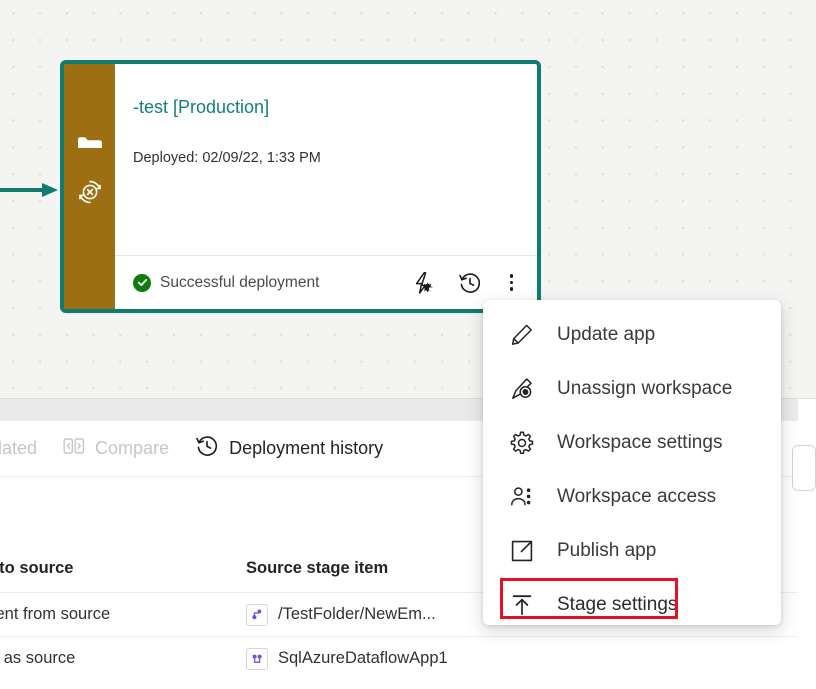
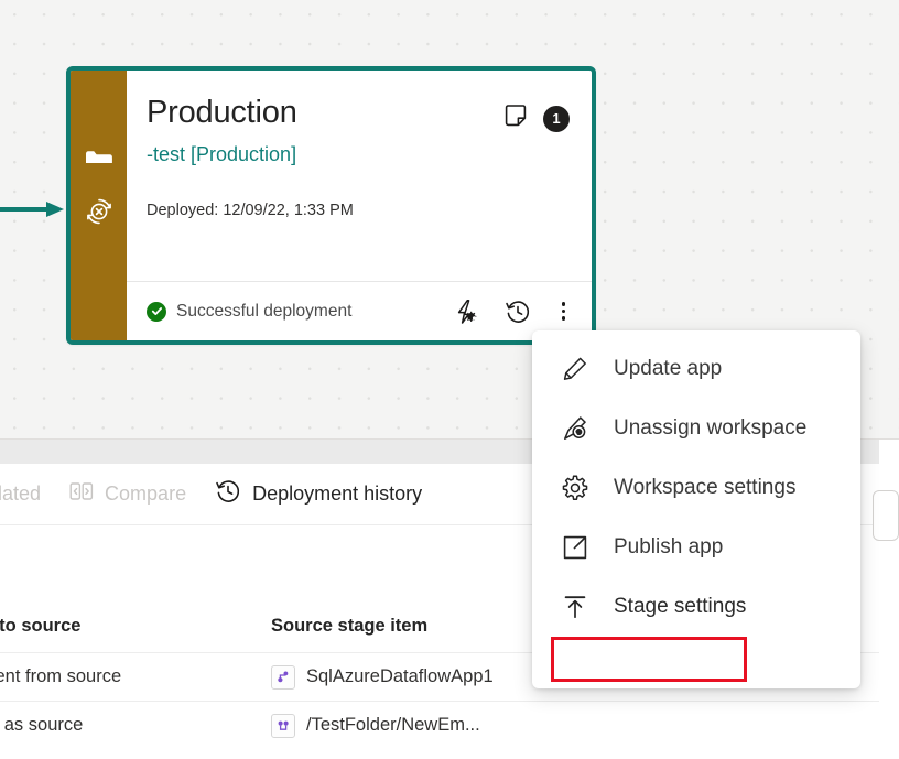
+ Production
+ 1
  -test [Production]
- Deployed: 02/09/22, 1:33 PM
+ Deployed: 12/09/22, 1:33 PM
  Successful deployment
  lated
  Compare
  Deployment history
  to source
  Source stage item
  ent from source
- /TestFolder/NewEm...
+ SqlAzureDataflowApp1
  as source
- SqlAzureDataflowApp1
+ /TestFolder/NewEm...
  Update app
  Unassign workspace
  Workspace settings
- Workspace access
  Publish app
  Stage settings
